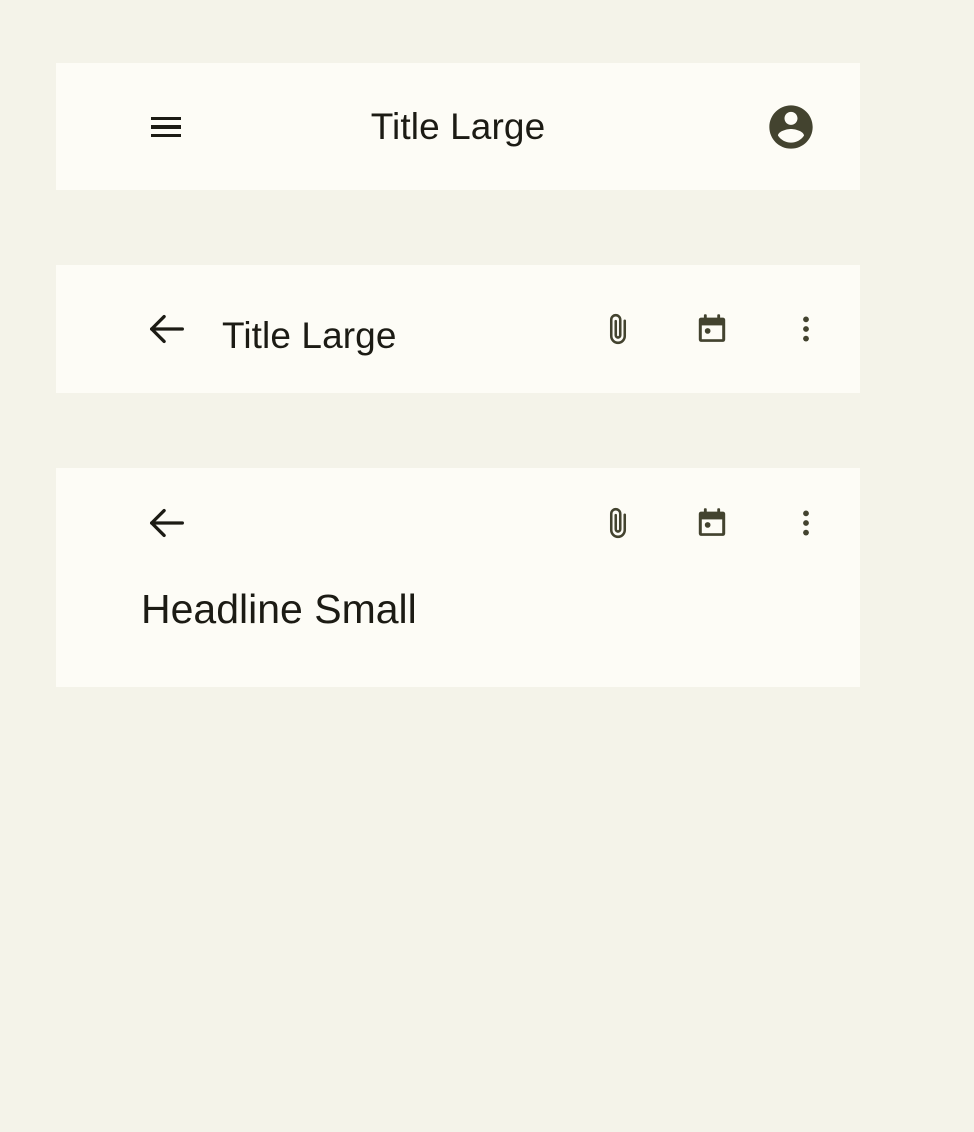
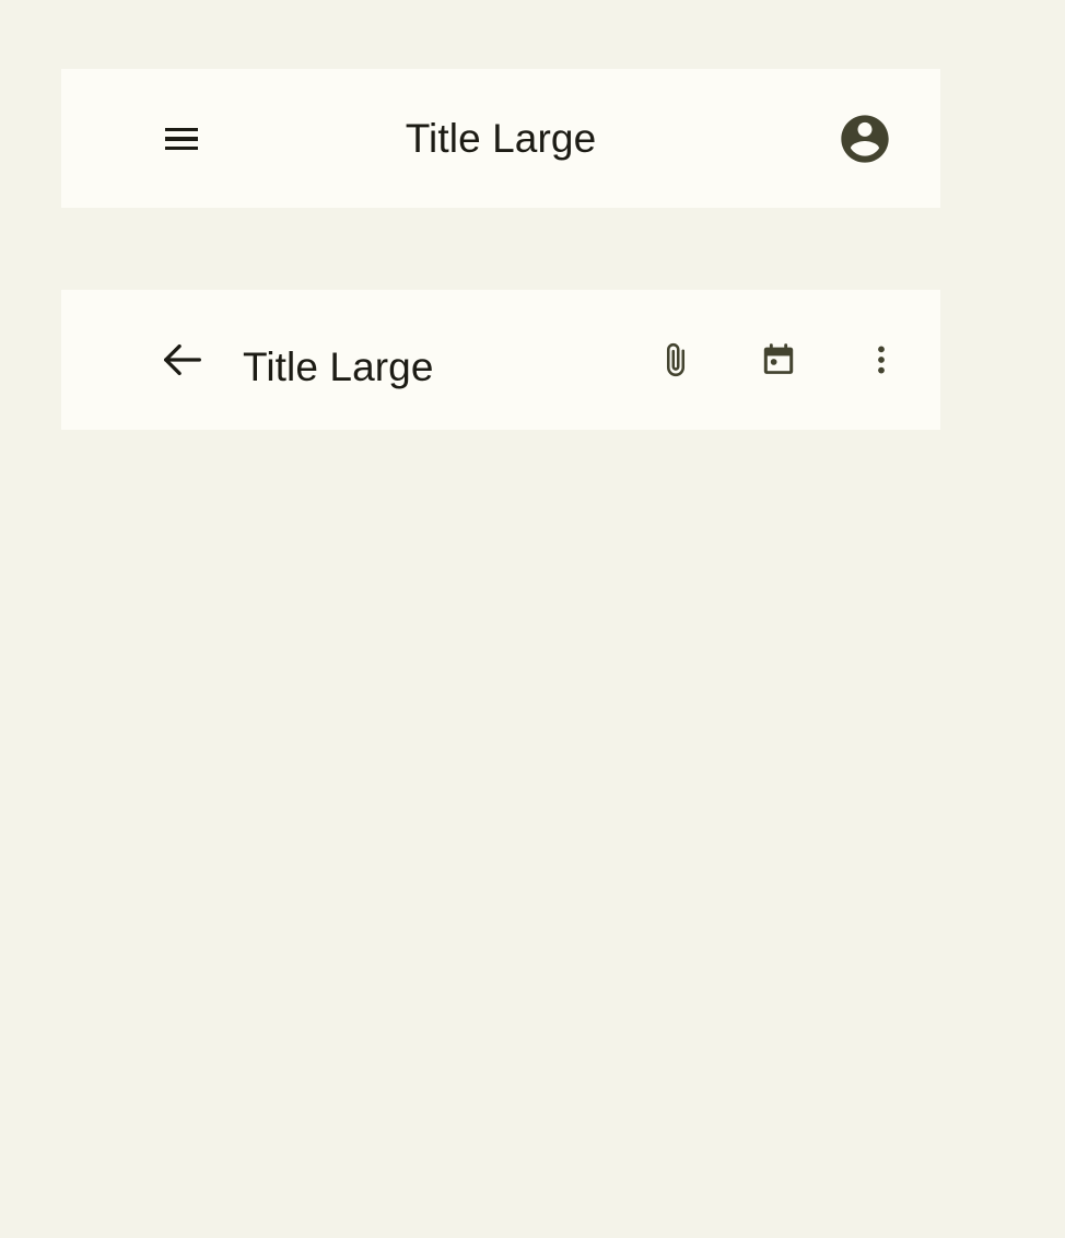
  Title Large
  Title Large
- Headline Small
